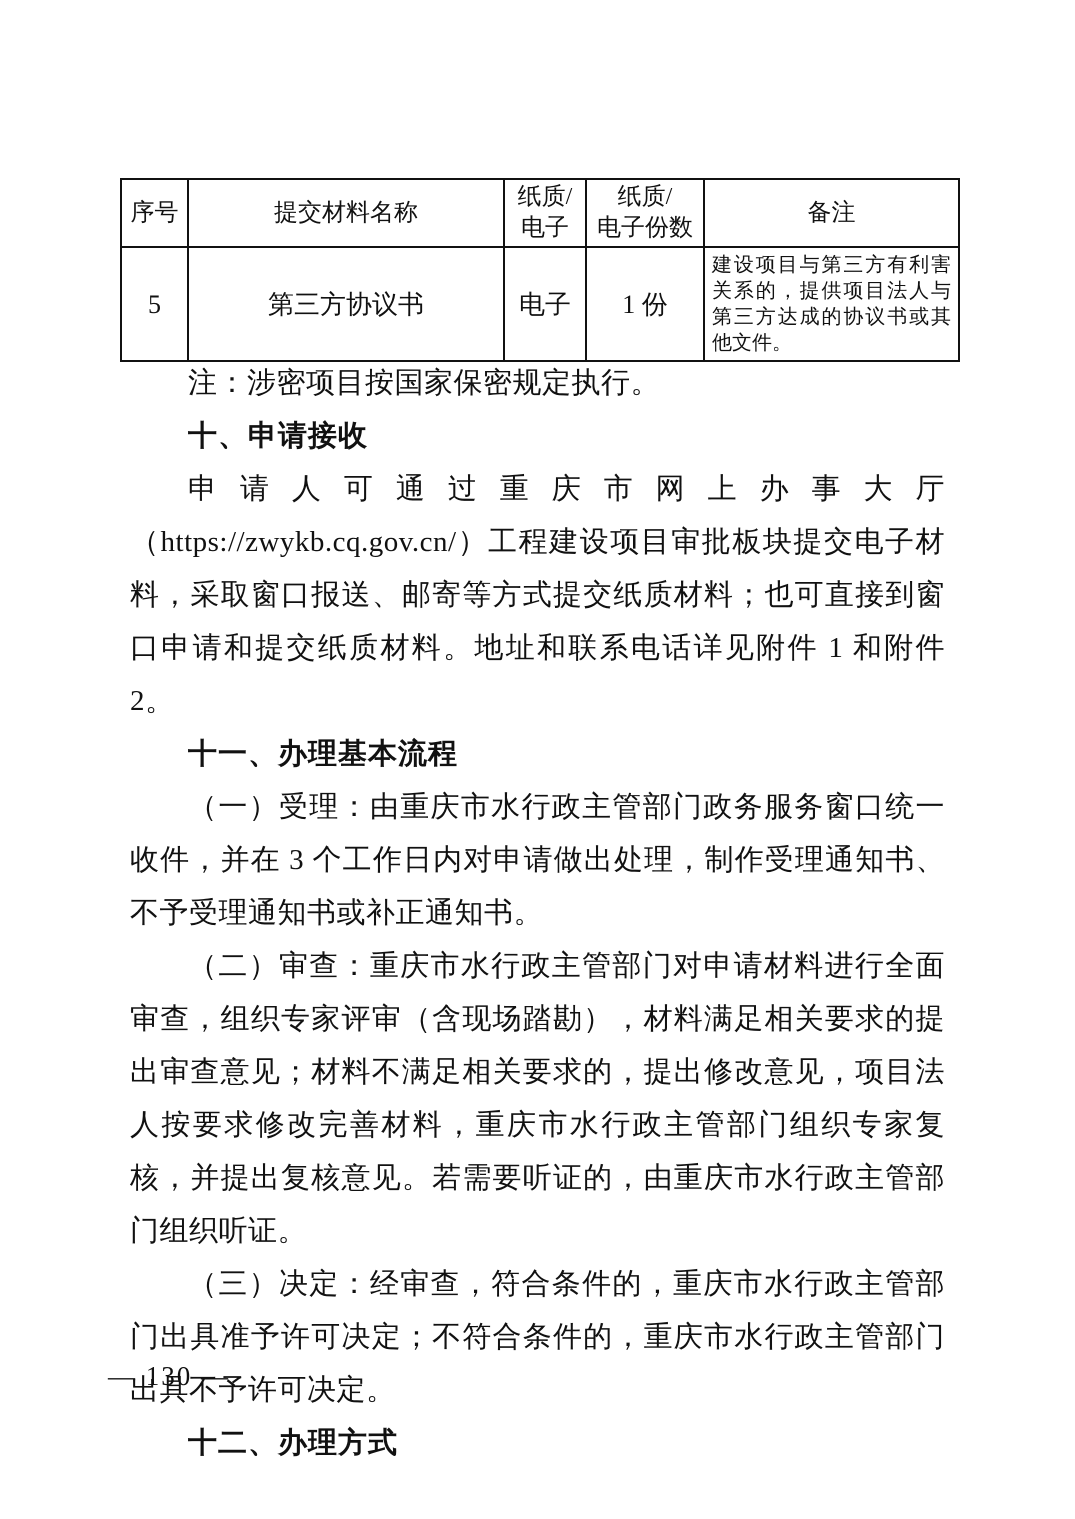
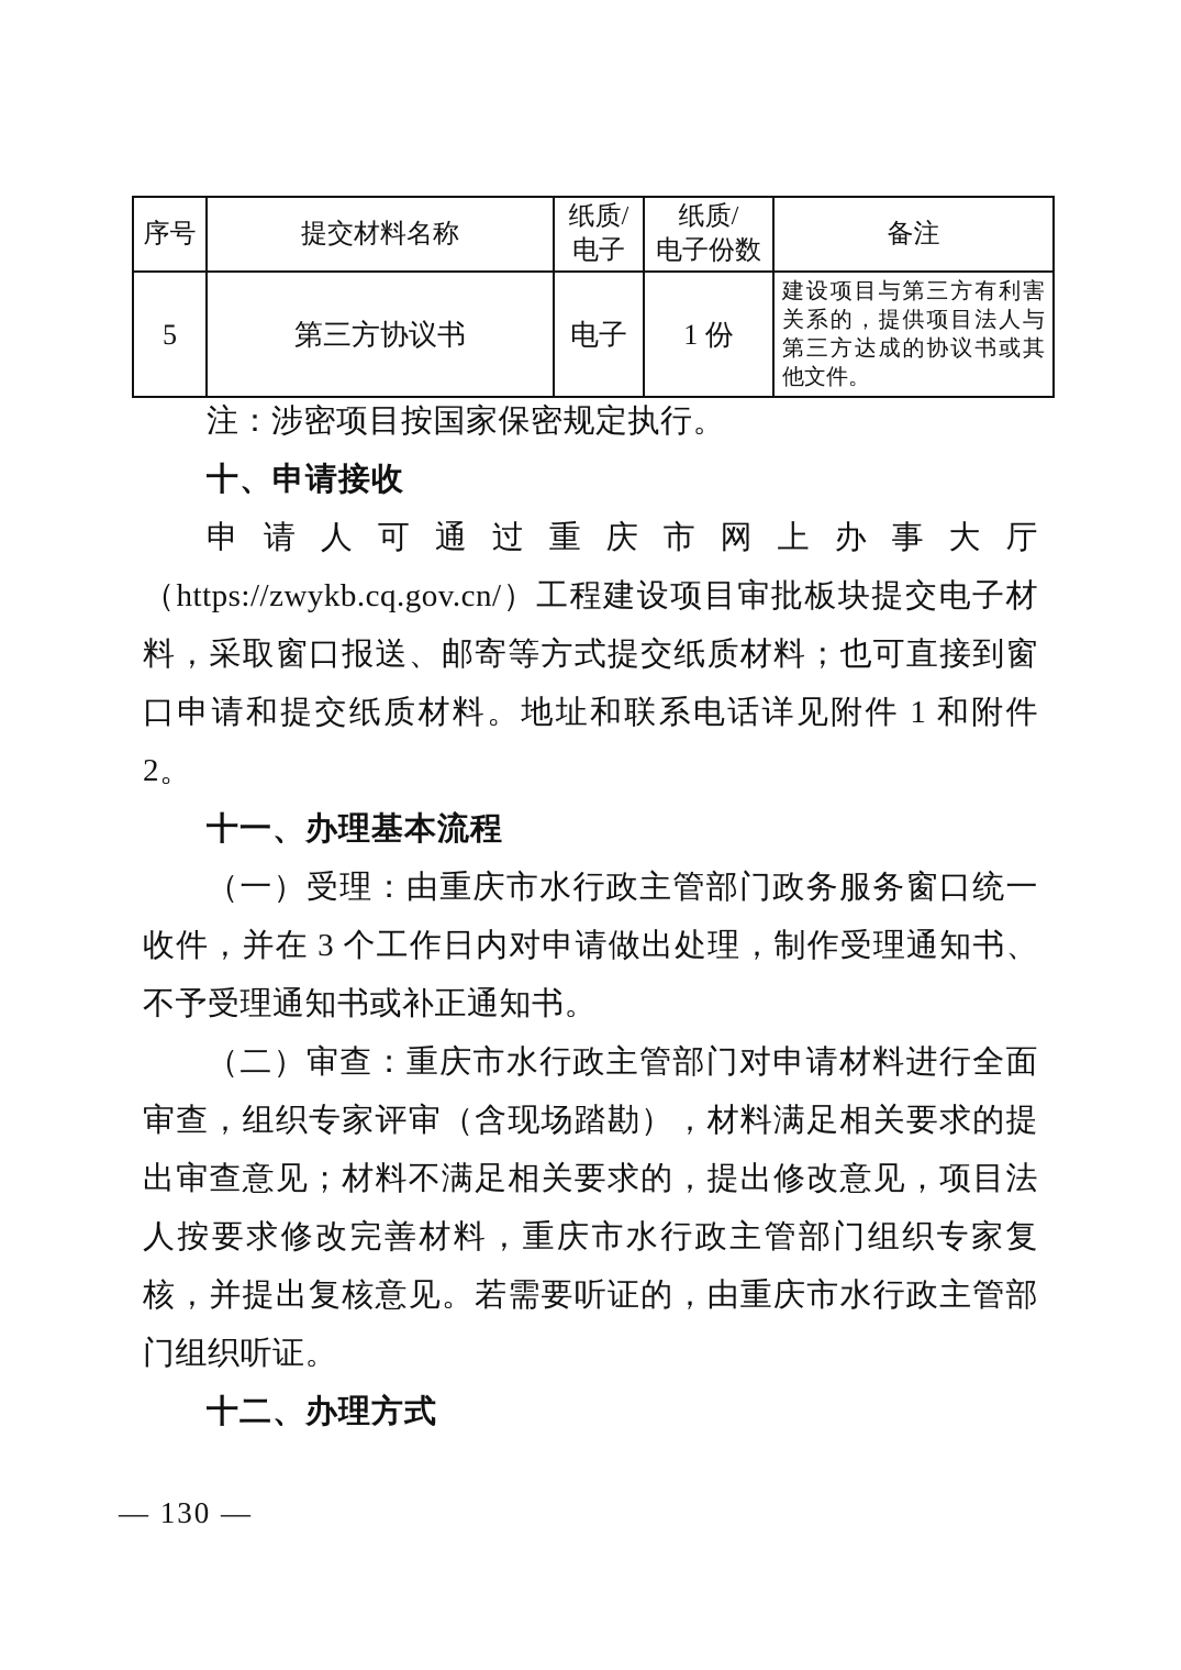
  序号	提交材料名称	纸质/ 电子	纸质/ 电子份数	备注
  5	第三方协议书	电子	1 份	建设项目与第三方有利害关系的，提供项目法人与第三方达成的协议书或其他文件。
  注：涉密项目按国家保密规定执行。
  十、申请接收
  申请人可通过重庆市网上办事大厅（https://zwykb.cq.gov.cn/）工程建设项目审批板块提交电子材料，采取窗口报送、邮寄等方式提交纸质材料；也可直接到窗口申请和提交纸质材料。地址和联系电话详见附件 1 和附件 2。
  十一、办理基本流程
  （一）受理：由重庆市水行政主管部门政务服务窗口统一收件，并在 3 个工作日内对申请做出处理，制作受理通知书、不予受理通知书或补正通知书。
  （二）审查：重庆市水行政主管部门对申请材料进行全面审查，组织专家评审（含现场踏勘），材料满足相关要求的提出审查意见；材料不满足相关要求的，提出修改意见，项目法人按要求修改完善材料，重庆市水行政主管部门组织专家复核，并提出复核意见。若需要听证的，由重庆市水行政主管部门组织听证。
- （三）决定：经审查，符合条件的，重庆市水行政主管部门出具准予许可决定；不符合条件的，重庆市水行政主管部门出具不予许可决定。
  十二、办理方式
  — 130 —
